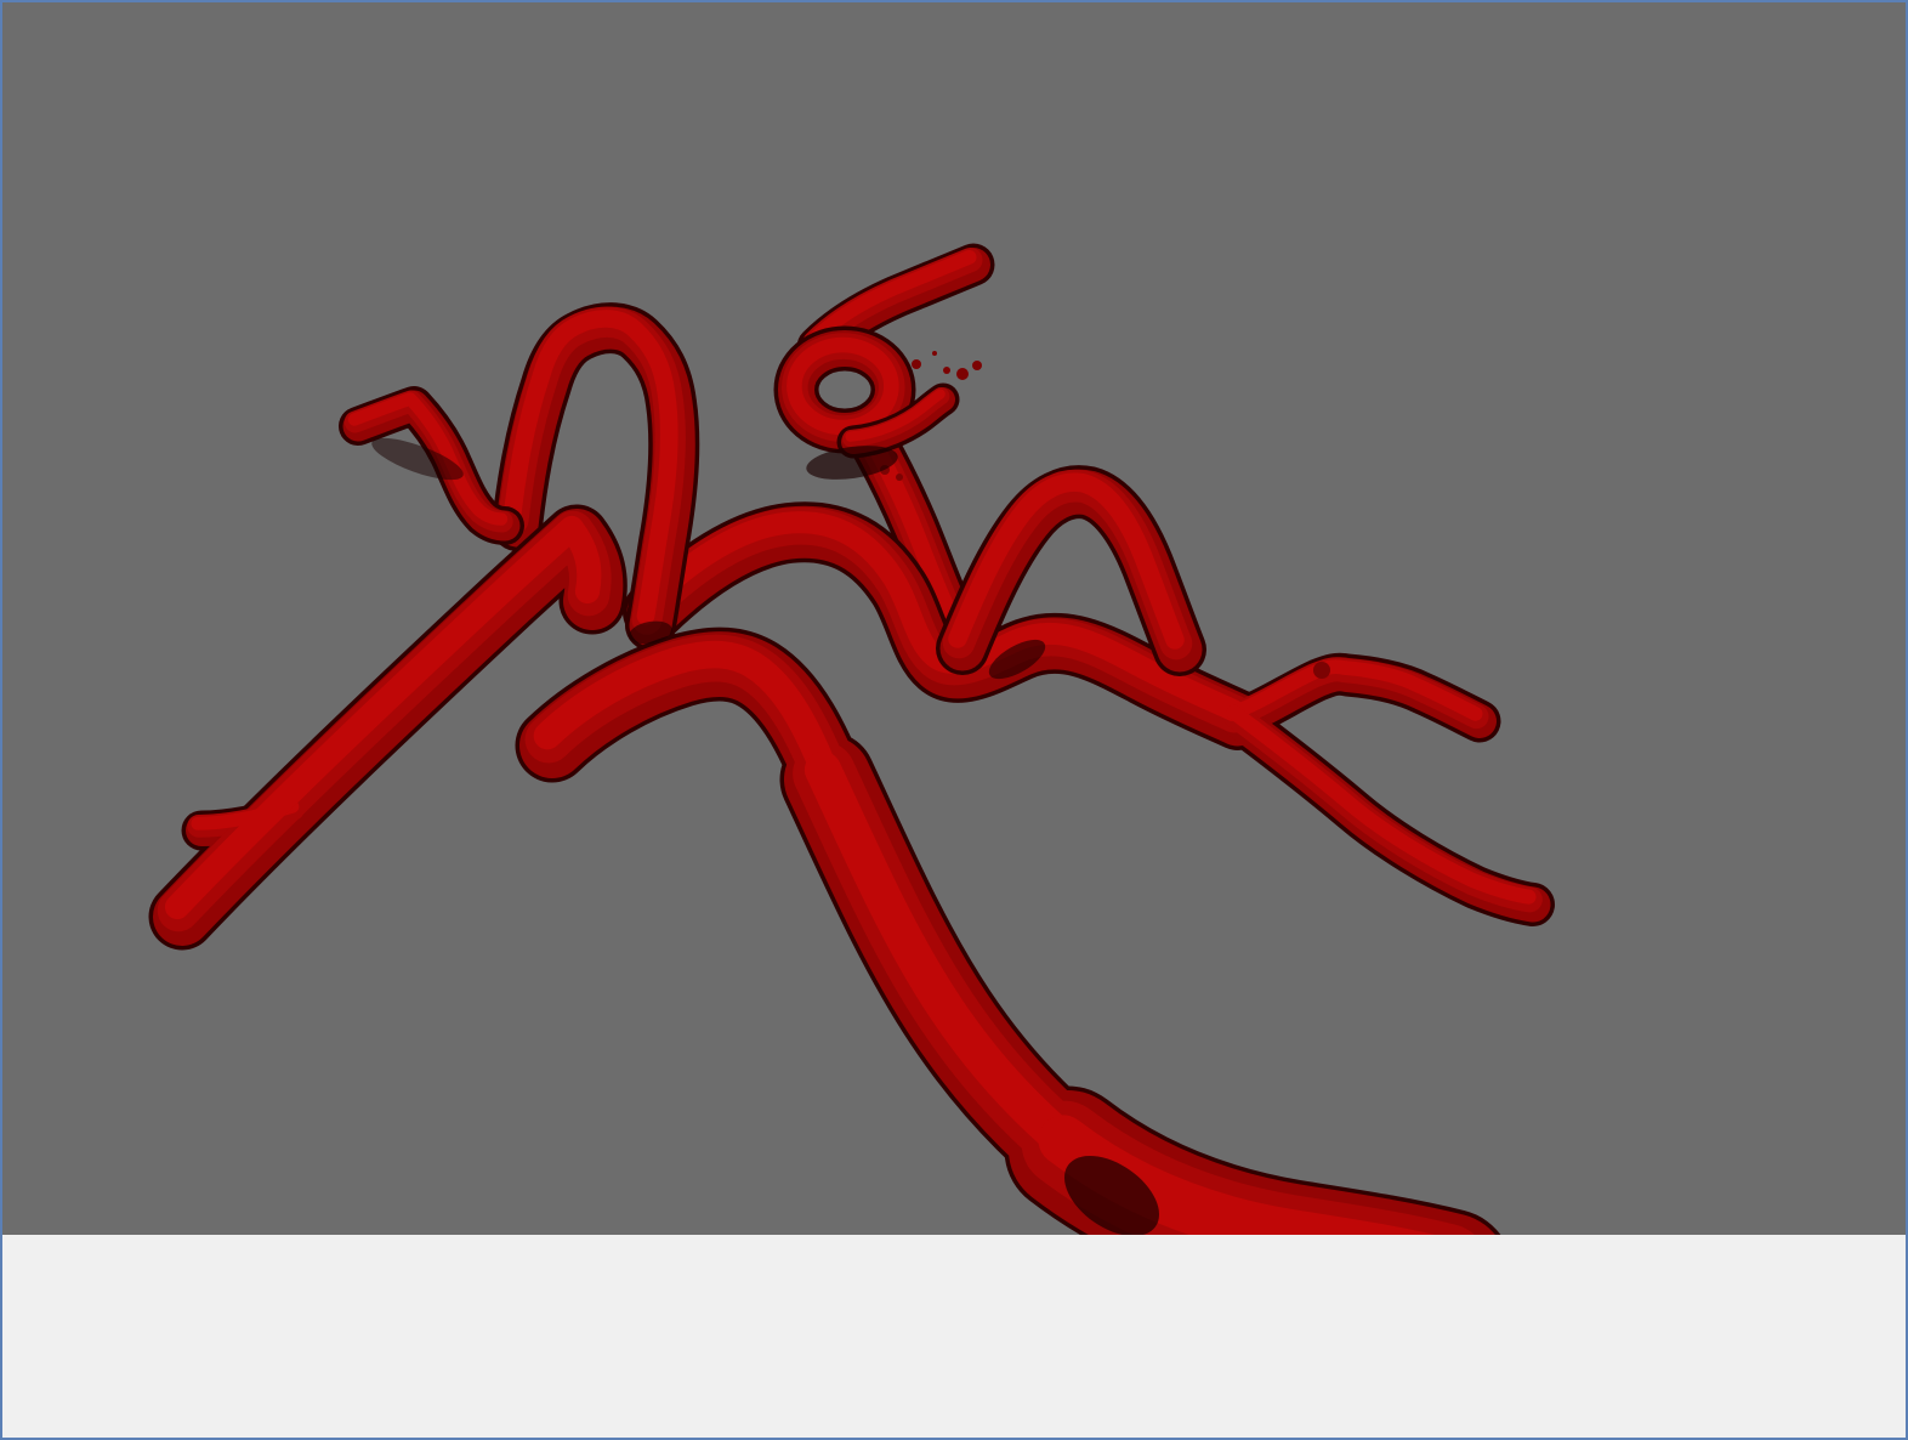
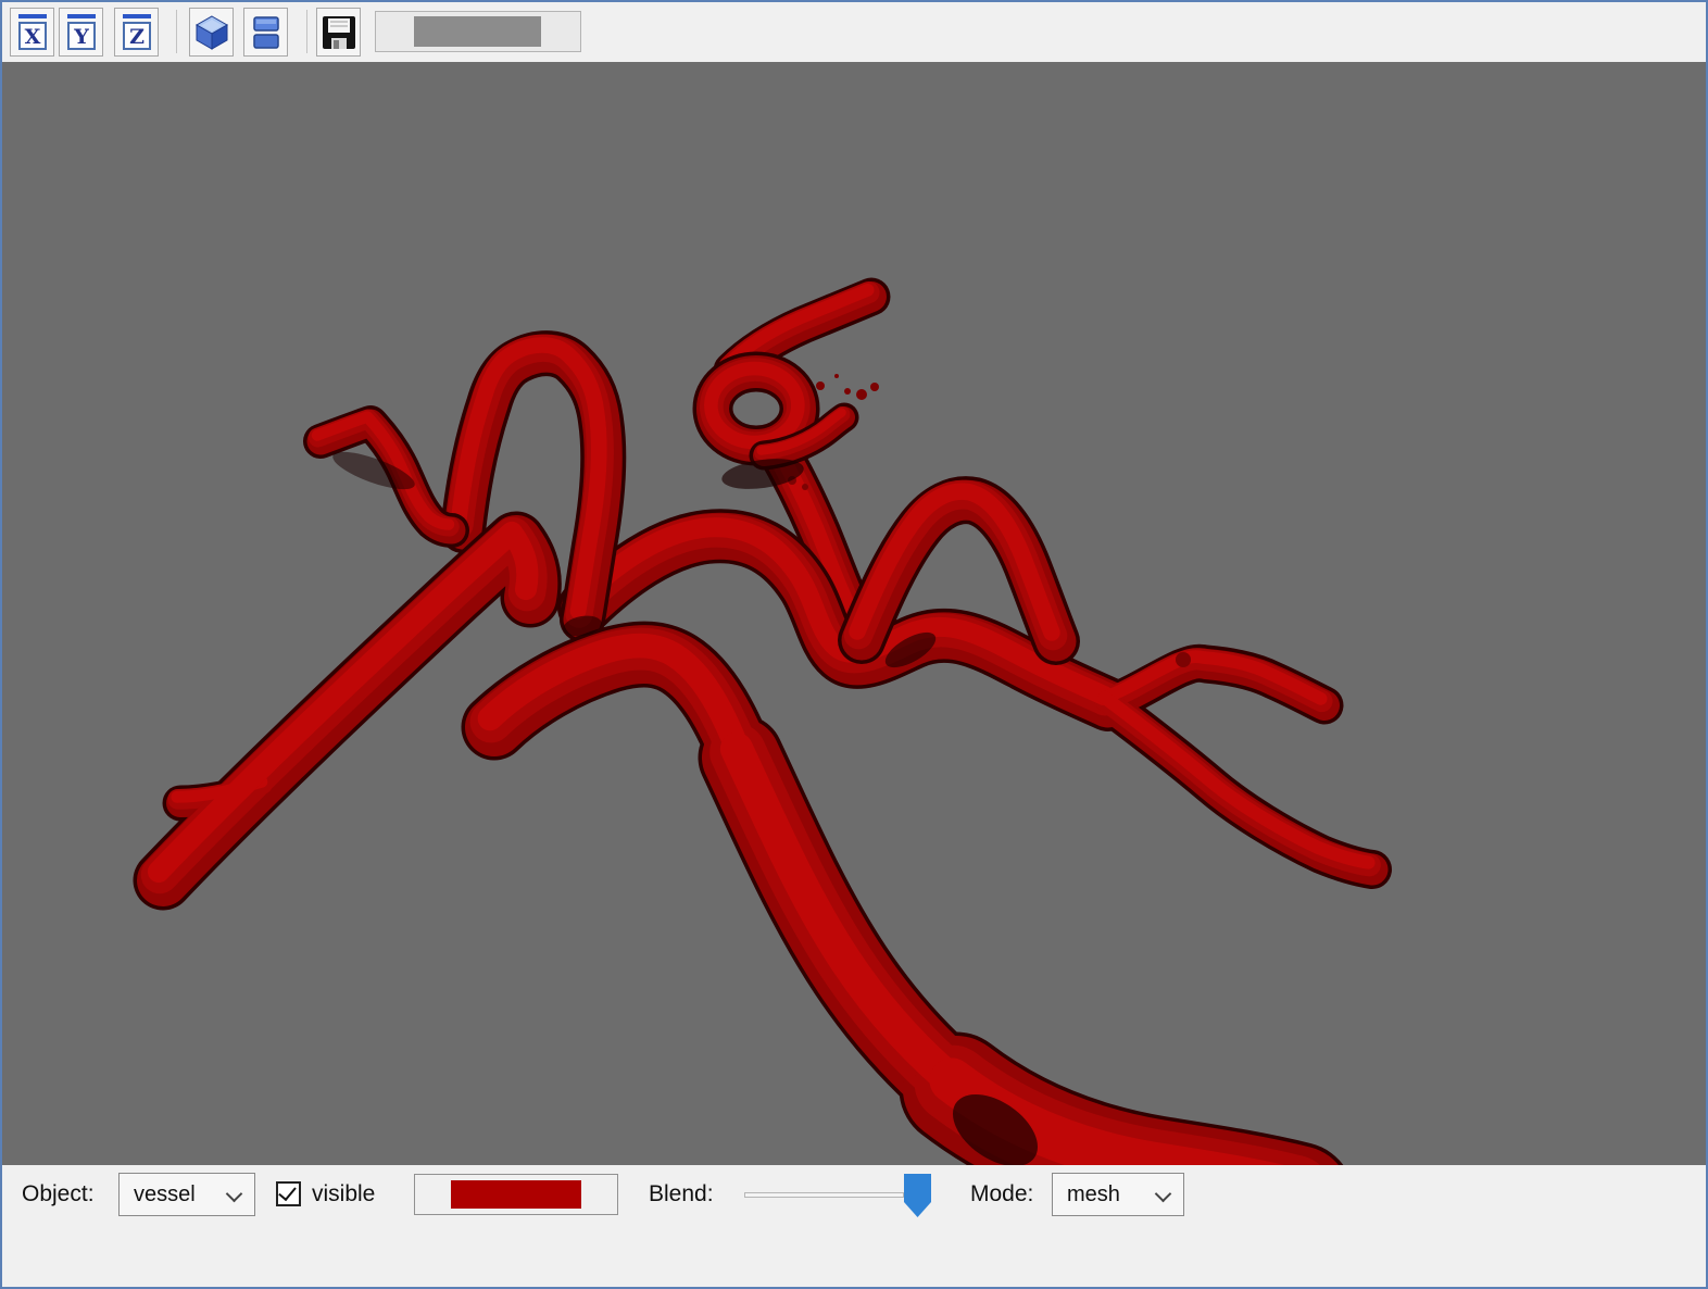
+ X
+ Y
+ Z
+ Object:
+ vessel
+ visible
+ Blend:
+ Mode:
+ mesh
